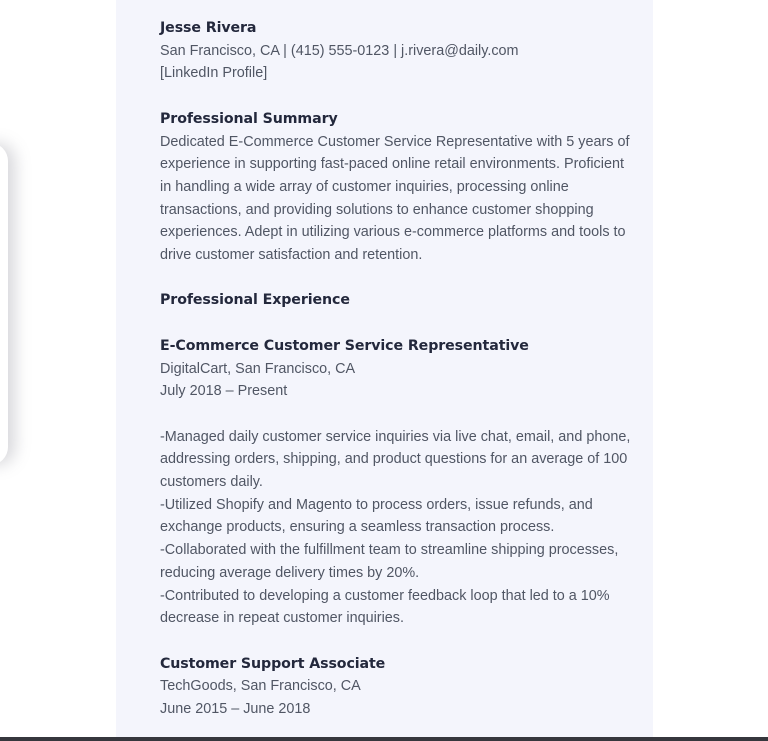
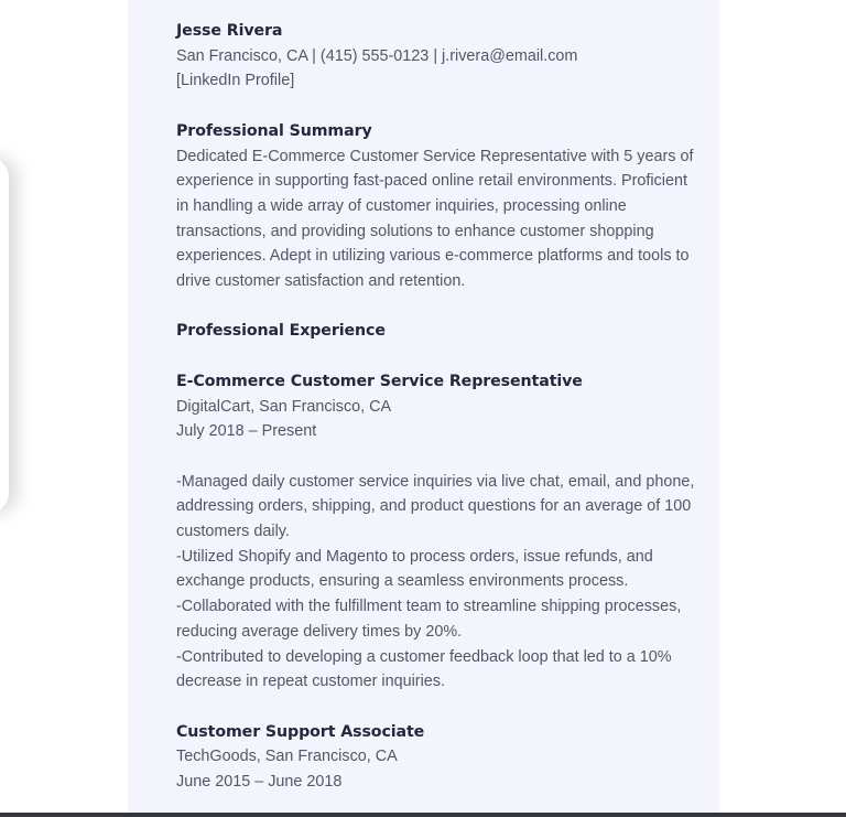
  Jesse Rivera
- San Francisco, CA | (415) 555-0123 | j.rivera@daily.com
+ San Francisco, CA | (415) 555-0123 | j.rivera@email.com
  [LinkedIn Profile]
  Professional Summary
  Dedicated E-Commerce Customer Service Representative with 5 years of experience in supporting fast-paced online retail environments. Proficient in handling a wide array of customer inquiries, processing online transactions, and providing solutions to enhance customer shopping experiences. Adept in utilizing various e-commerce platforms and tools to drive customer satisfaction and retention.
  Professional Experience
  E-Commerce Customer Service Representative
  DigitalCart, San Francisco, CA
  July 2018 – Present
  -Managed daily customer service inquiries via live chat, email, and phone, addressing orders, shipping, and product questions for an average of 100 customers daily.
- -Utilized Shopify and Magento to process orders, issue refunds, and exchange products, ensuring a seamless transaction process.
+ -Utilized Shopify and Magento to process orders, issue refunds, and exchange products, ensuring a seamless environments process.
  -Collaborated with the fulfillment team to streamline shipping processes, reducing average delivery times by 20%.
  -Contributed to developing a customer feedback loop that led to a 10% decrease in repeat customer inquiries.
  Customer Support Associate
  TechGoods, San Francisco, CA
  June 2015 – June 2018
